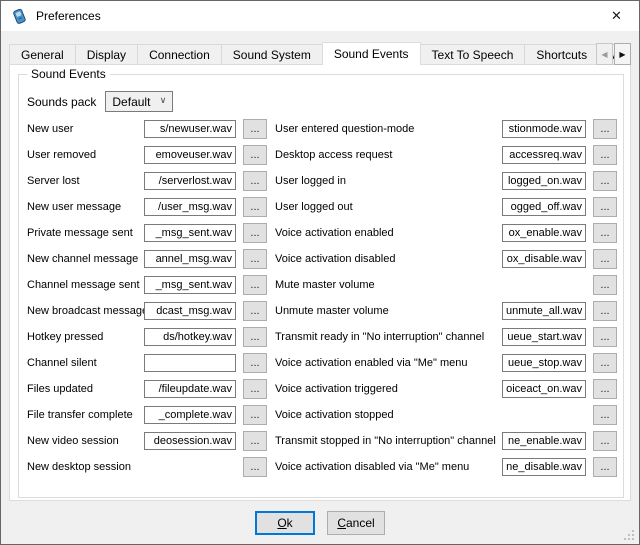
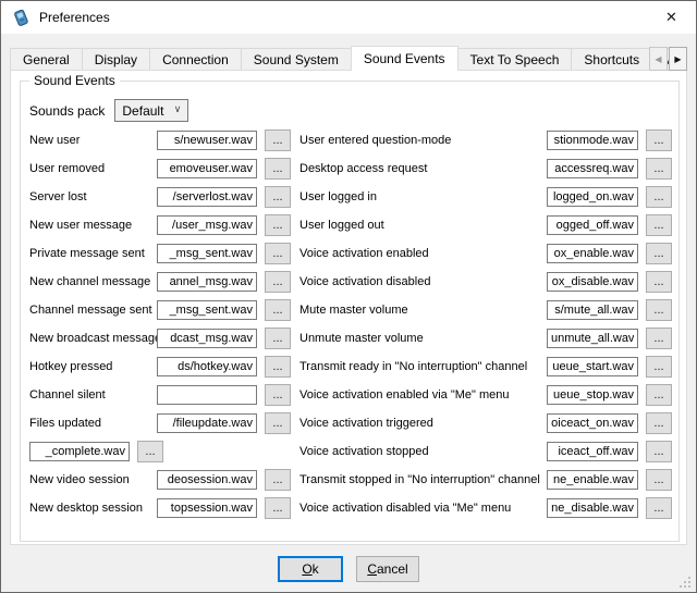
  Preferences
  ✕
  General
  Display
  Connection
  Sound System
  Sound Events
  Text To Speech
  Shortcuts
  ◀
  ▶
  Sound Events
  Sounds pack
  Default
  ∨
  New user
  s/newuser.wav
  ...
  User removed
  emoveuser.wav
  ...
  Server lost
  /serverlost.wav
  ...
  New user message
  /user_msg.wav
  ...
  Private message sent
  _msg_sent.wav
  ...
  New channel message
  annel_msg.wav
  ...
  Channel message sent
  _msg_sent.wav
  ...
  New broadcast messag
  dcast_msg.wav
  ...
  Hotkey pressed
  ds/hotkey.wav
  ...
  Channel silent
  ...
  Files updated
  /fileupdate.wav
  ...
- File transfer complete
  _complete.wav
  ...
  New video session
  deosession.wav
  ...
  New desktop session
+ topsession.wav
  ...
  User entered question-mode
  stionmode.wav
  ...
  Desktop access request
  accessreq.wav
  ...
  User logged in
  logged_on.wav
  ...
  User logged out
  ogged_off.wav
  ...
  Voice activation enabled
  ox_enable.wav
  ...
  Voice activation disabled
  ox_disable.wav
  ...
  Mute master volume
+ s/mute_all.wav
  ...
  Unmute master volume
  unmute_all.wav
  ...
  Transmit ready in "No interruption" channel
  ueue_start.wav
  ...
  Voice activation enabled via "Me" menu
  ueue_stop.wav
  ...
  Voice activation triggered
  oiceact_on.wav
  ...
  Voice activation stopped
+ iceact_off.wav
  ...
  Transmit stopped in "No interruption" channel
  ne_enable.wav
  ...
  Voice activation disabled via "Me" menu
  ne_disable.wav
  ...
  Ok
  Cancel
